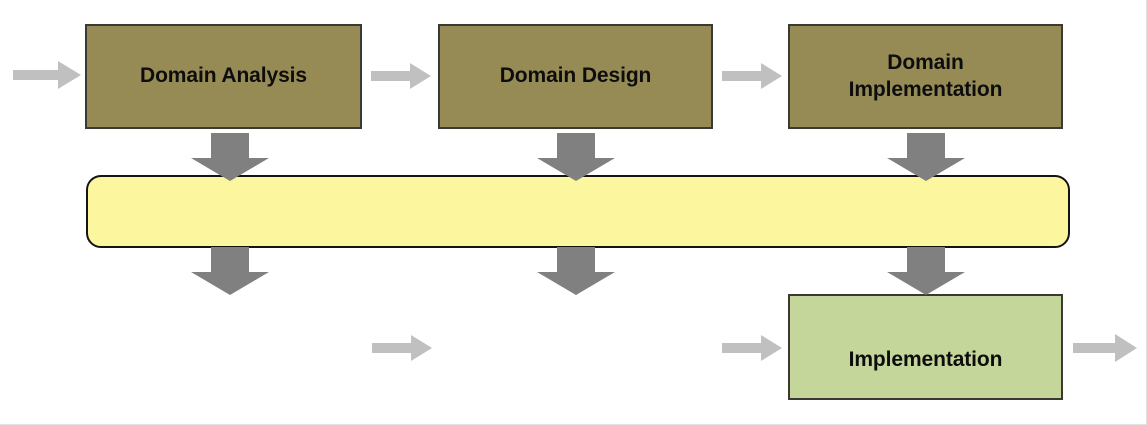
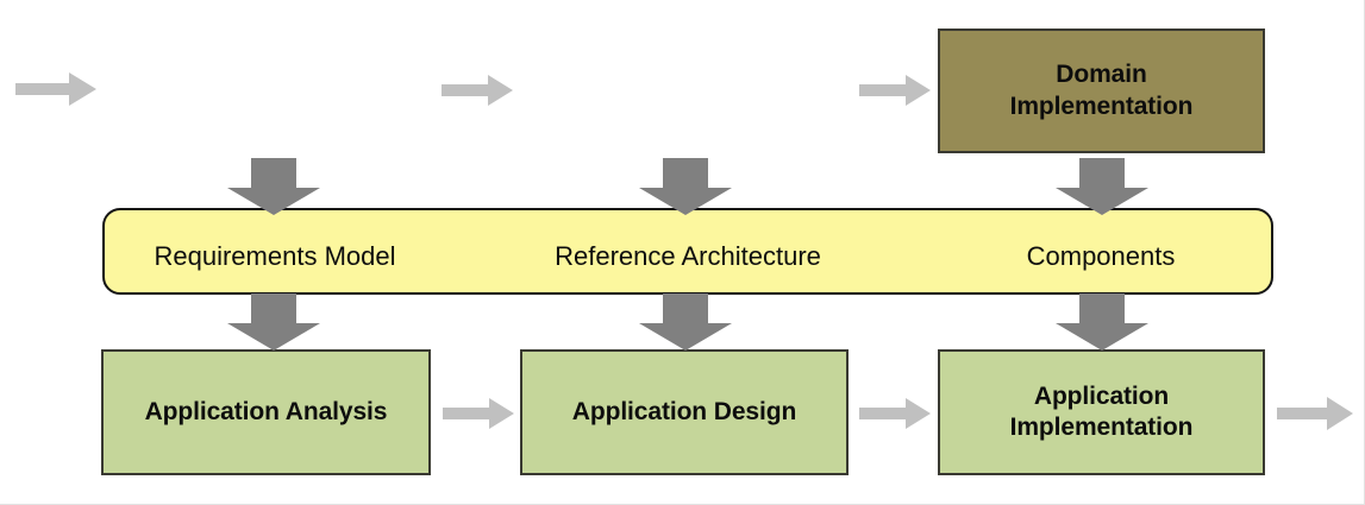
- Domain Analysis
- Domain Design
  Domain
  Implementation
+ Requirements Model
+ Reference Architecture
+ Components
+ Application Analysis
+ Application Design
+ Application
  Implementation
